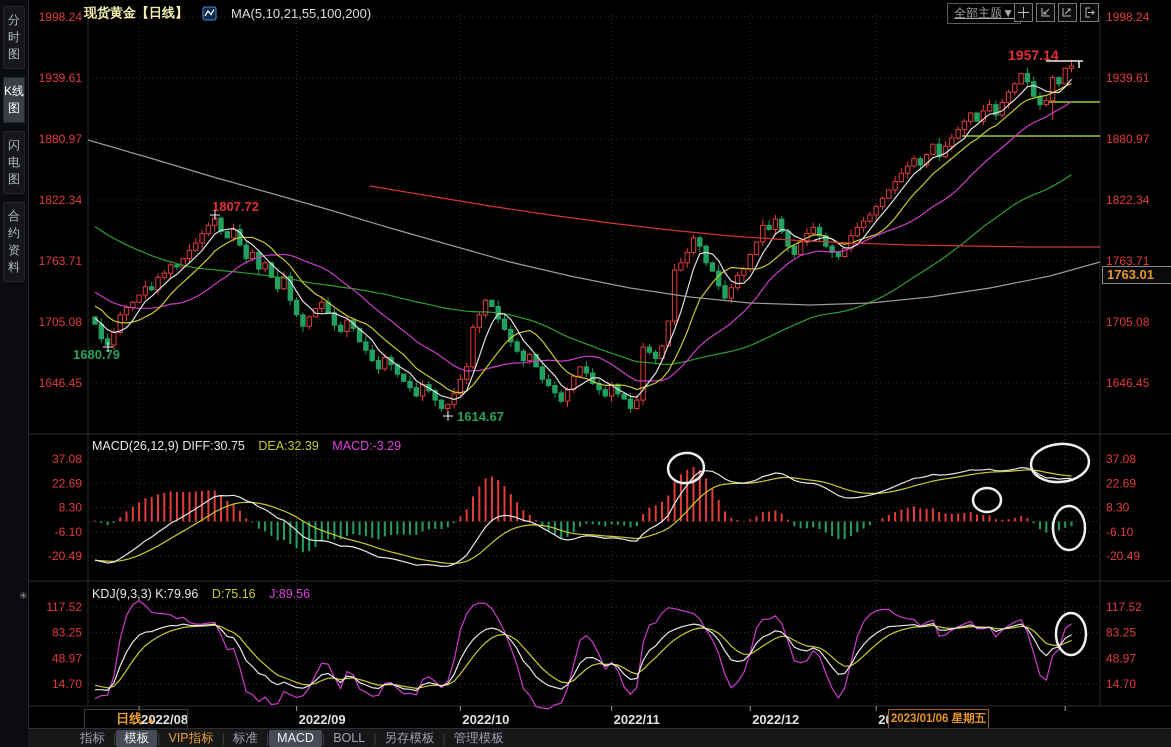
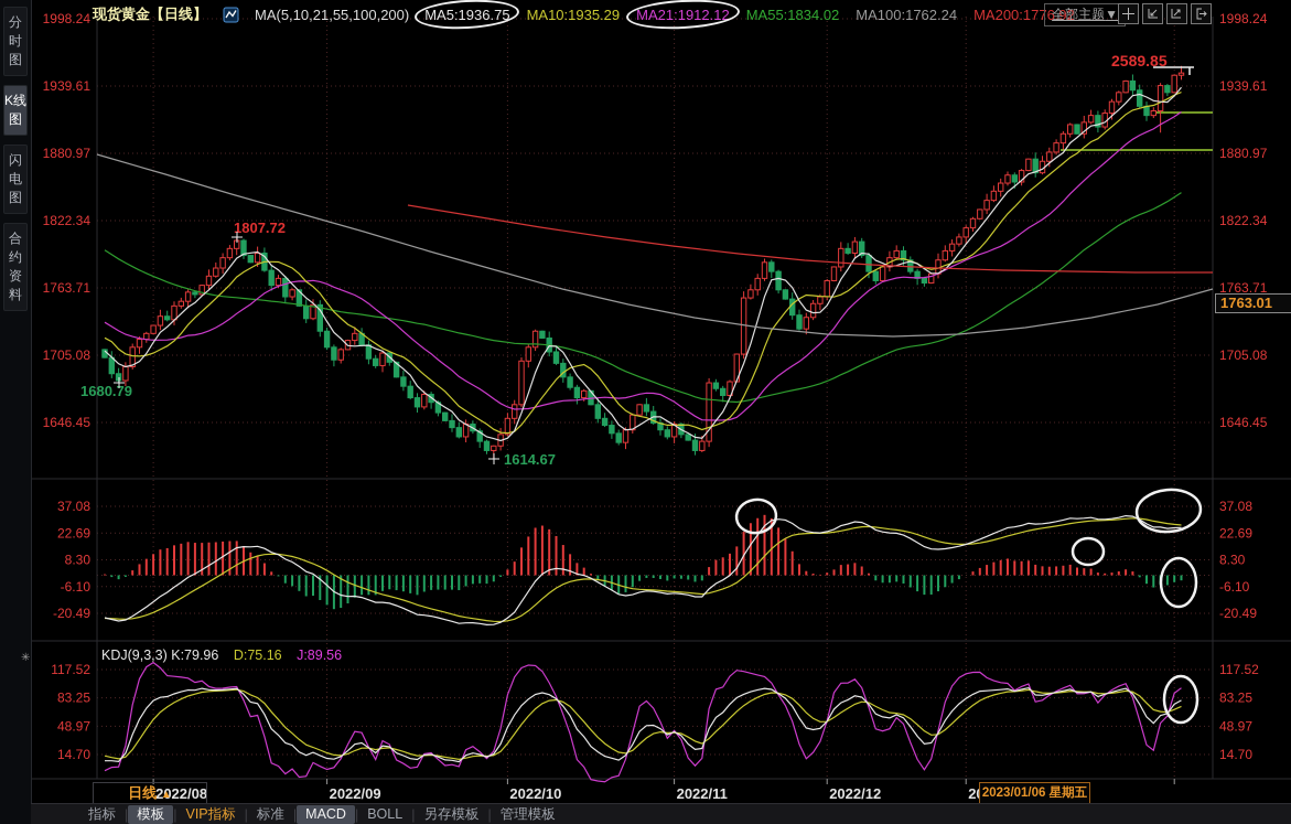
  1998.24
  1998.24
  1939.61
  1939.61
  1880.97
  1880.97
  1822.34
  1822.34
  1763.71
  1763.71
  1705.08
  1705.08
  1646.45
  1646.45
  37.08
  37.08
  22.69
  22.69
  8.30
  8.30
  -6.10
  -6.10
  -20.49
  -20.49
  117.52
  117.52
  83.25
  83.25
  48.97
  48.97
  14.70
  14.70
  2022/08
  2022/09
  2022/10
  2022/11
  2022/12
  1807.72
  1680.79
  1614.67
- 1957.14
+ 2589.85
  分时图
  K线图
  闪电图
  合约资料
  现货黄金【日线】
  MA(5,10,21,55,100,200)
+ MA5:1936.75
+ MA10:1935.29
+ MA21:1912.12
+ MA55:1834.02
+ MA100:1762.24
+ MA200:1776.92
  全部主题▼
- MACD(26,12,9) DIFF:30.75 DEA:32.39 MACD:-3.29
  KDJ(9,3,3) K:79.96 D:75.16 J:89.56
  ✳
  1763.01
  日线 ▲
  2023/01/06 星期五
  指标
  |
  模板
  |
  VIP指标
  |
  标准
  |
  MACD
  |
  BOLL
  |
  另存模板
  |
  管理模板
